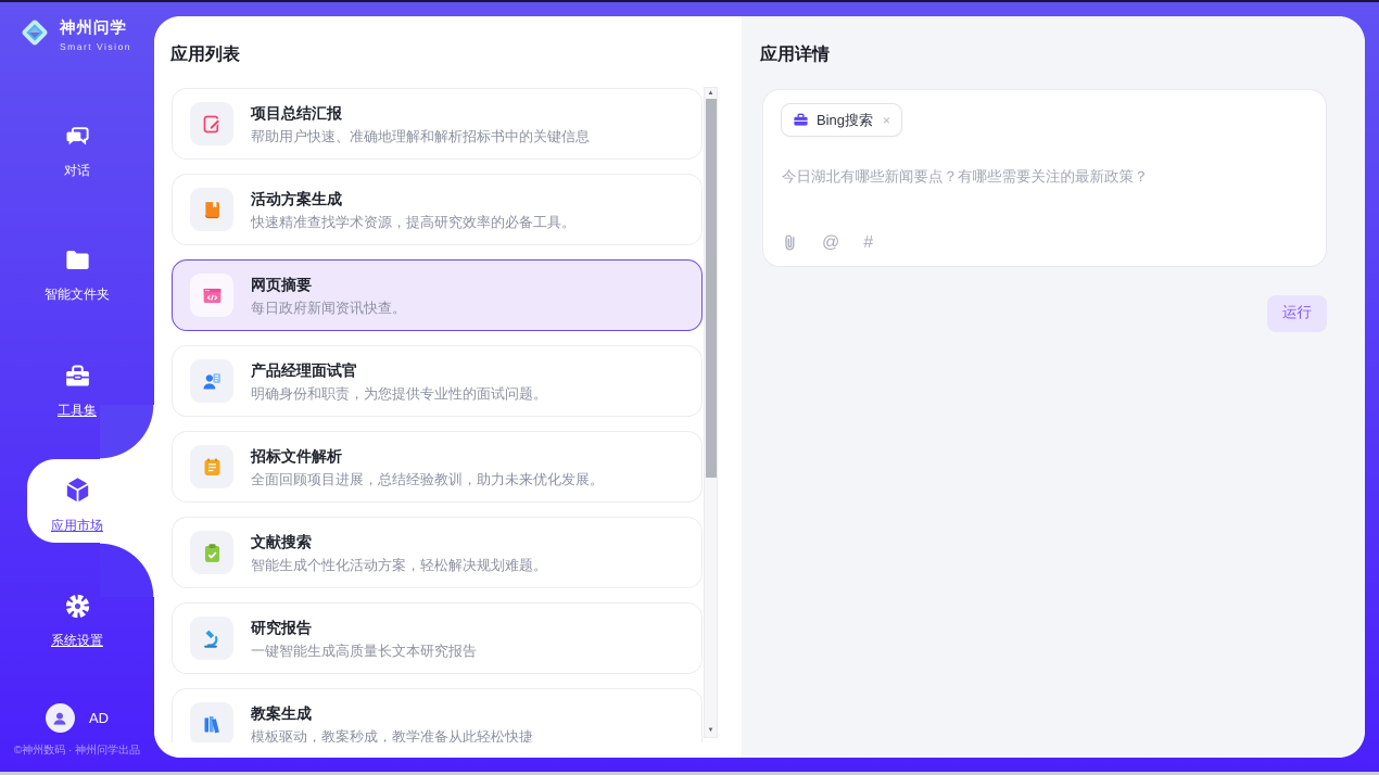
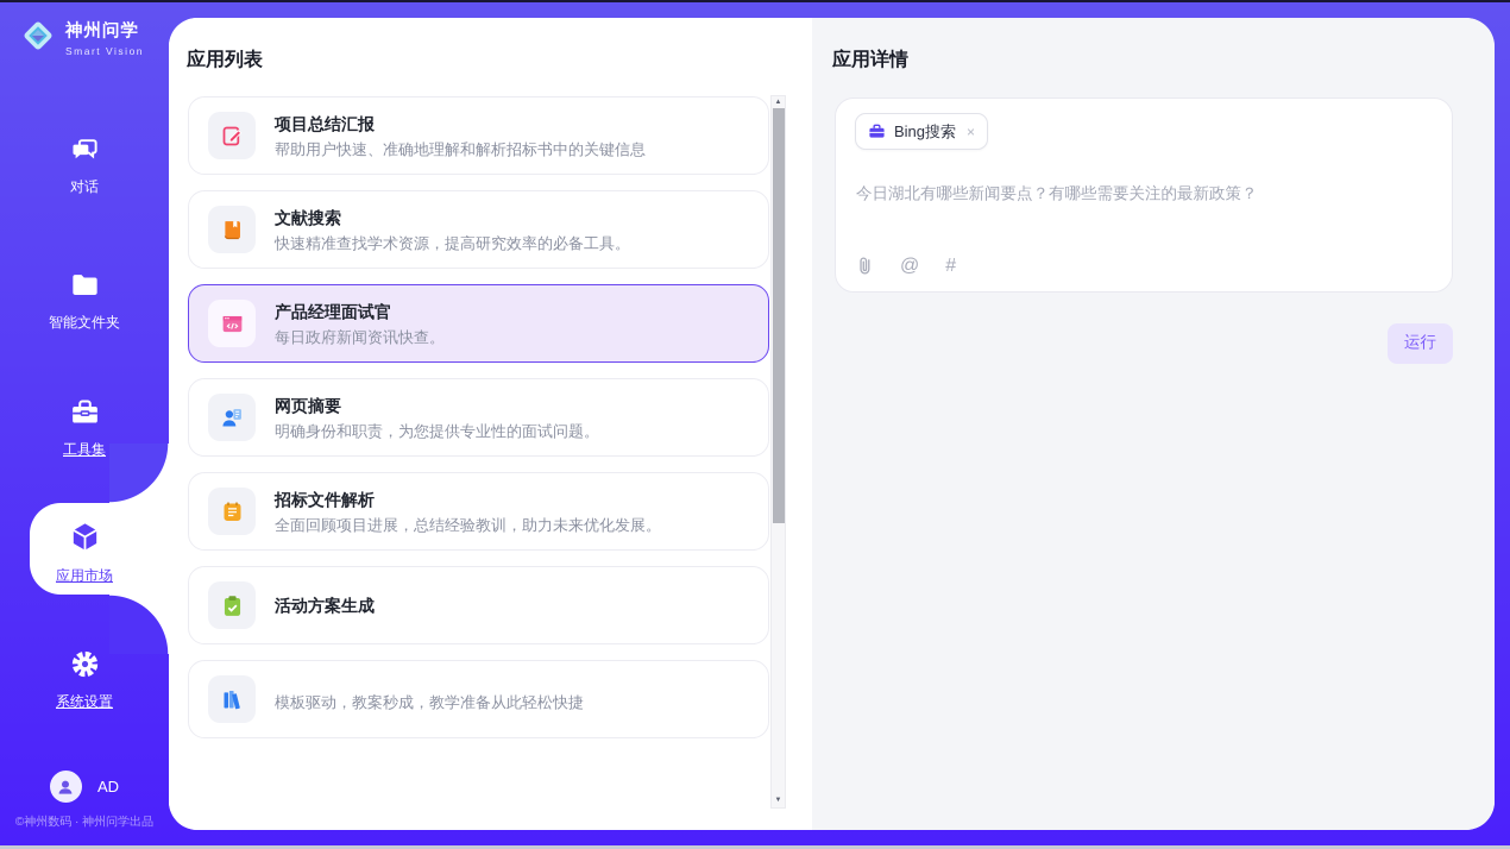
  神州问学
  Smart Vision
  对话
  智能文件夹
  工具集
  应用市场
  系统设置
  AD
  ©神州数码 · 神州问学出品
  应用列表
  项目总结汇报
  帮助用户快速、准确地理解和解析招标书中的关键信息
- 活动方案生成
+ 文献搜索
  快速精准查找学术资源，提高研究效率的必备工具。
- 网页摘要
+ 产品经理面试官
  每日政府新闻资讯快查。
- 产品经理面试官
+ 网页摘要
  明确身份和职责，为您提供专业性的面试问题。
  招标文件解析
  全面回顾项目进展，总结经验教训，助力未来优化发展。
- 文献搜索
+ 活动方案生成
- 智能生成个性化活动方案，轻松解决规划难题。
- 研究报告
- 一键智能生成高质量长文本研究报告
- 教案生成
  模板驱动，教案秒成，教学准备从此轻松快捷
  应用详情
  Bing搜索
  ×
  今日湖北有哪些新闻要点？有哪些需要关注的最新政策？
  @
  #
  运行
